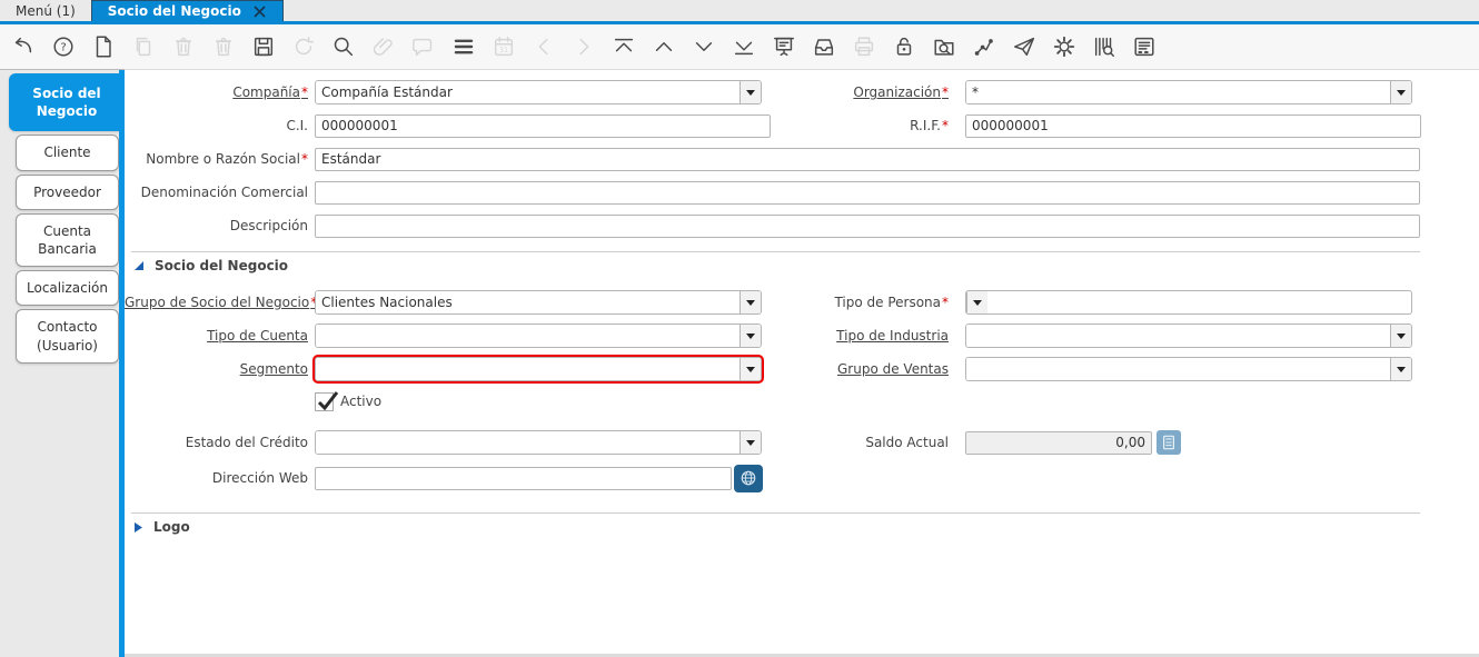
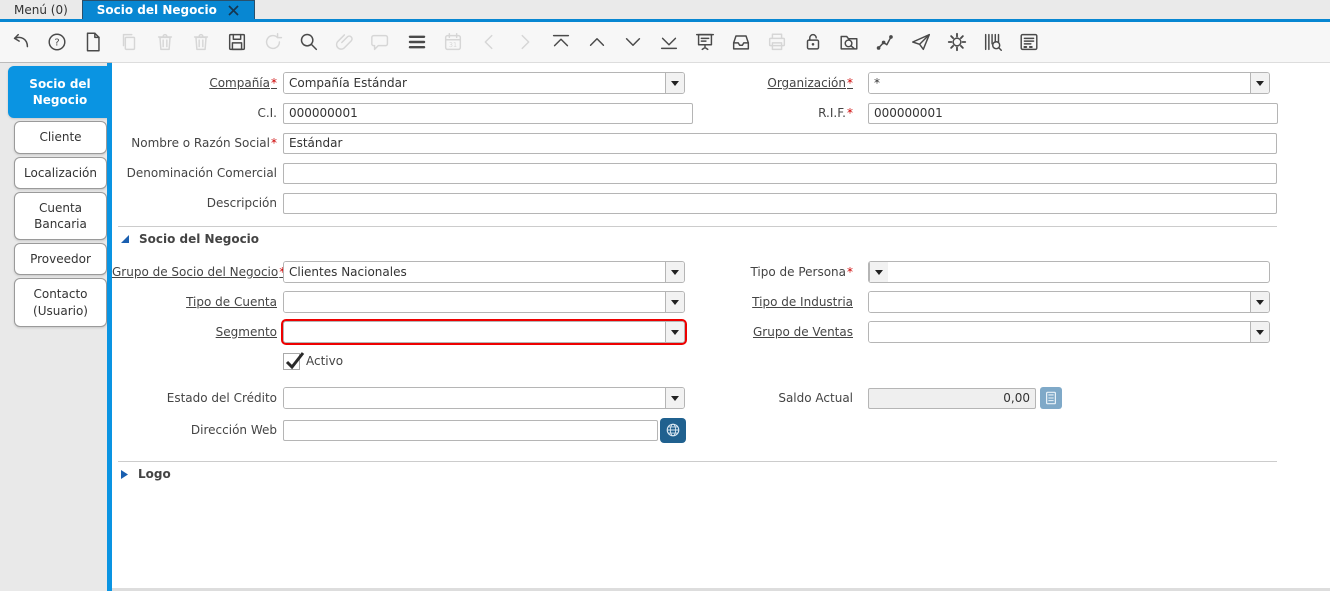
- Menú (1)
+ Menú (0)
  Socio del Negocio
  ?
  31
  Socio del Negocio
  Cliente
- Proveedor
+ Localización
  Cuenta Bancaria
- Localización
+ Proveedor
  Contacto (Usuario)
  Compañía*
  Compañía Estándar
  Organización*
  *
  C.I.
  000000001
  R.I.F.*
  000000001
  Nombre o Razón Social*
  Estándar
  Denominación Comercial
  Descripción
  Socio del Negocio
  Grupo de Socio del Negocio
  Clientes Nacionales
  Tipo de Persona*
  Tipo de Cuenta
  Tipo de Industria
  Segmento
  Grupo de Ventas
  Activo
  Estado del Crédito
  Saldo Actual
  0,00
  Dirección Web
  Logo
